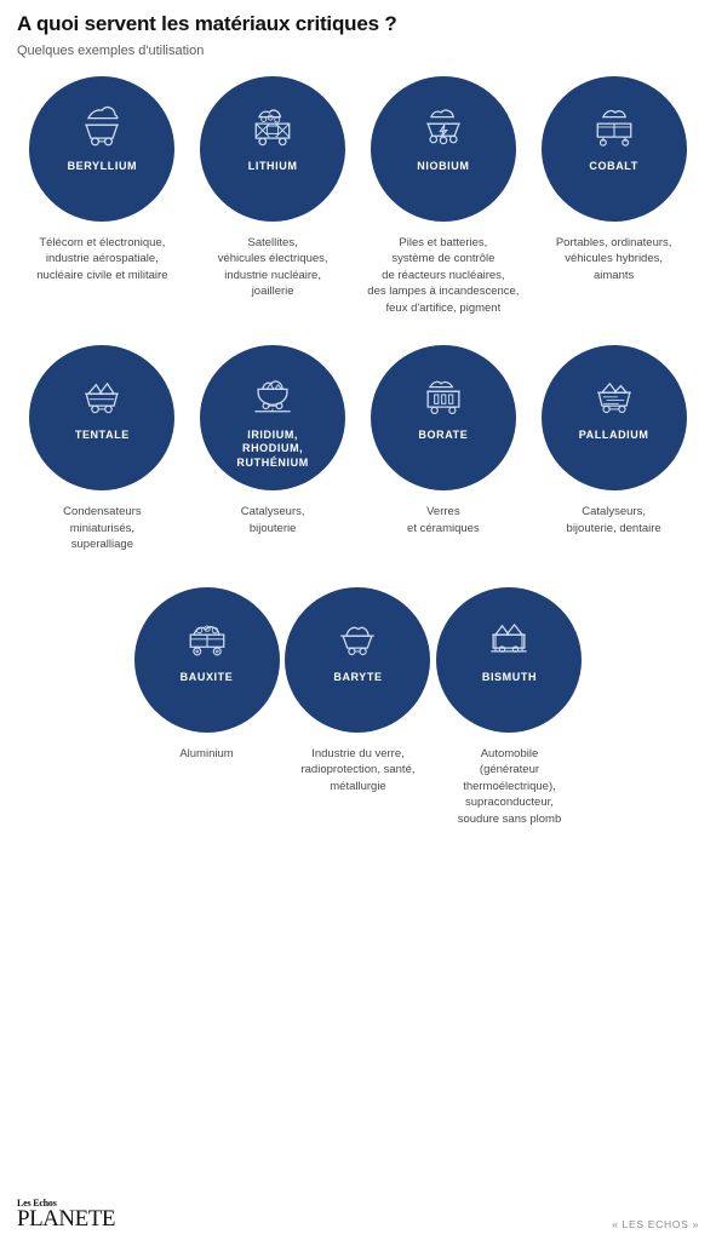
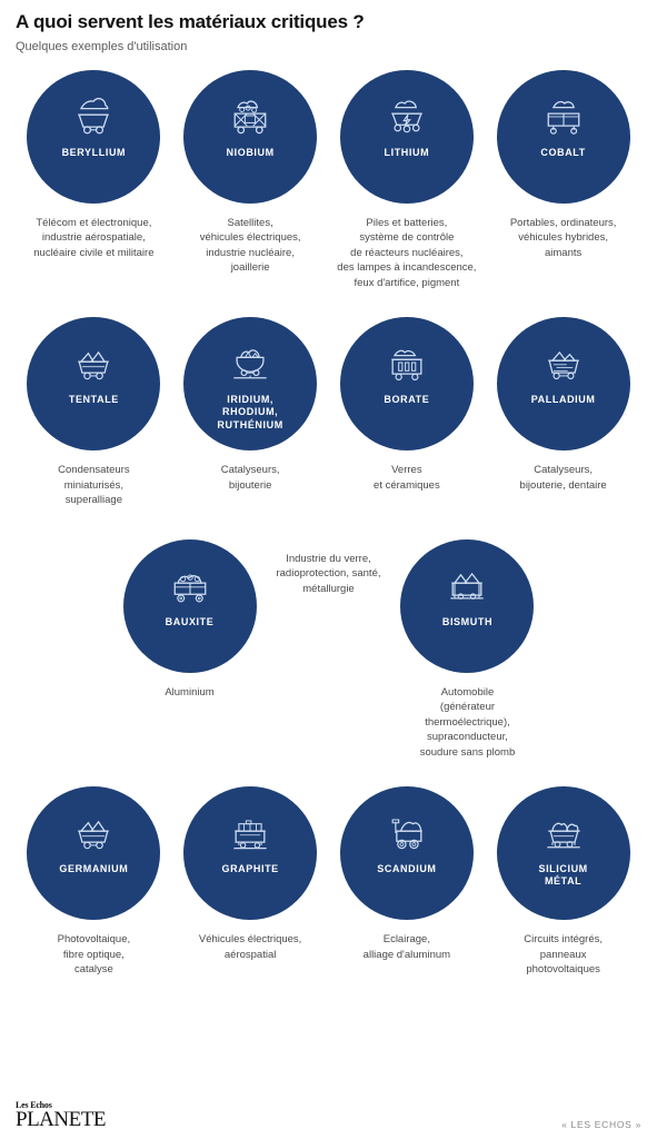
  A quoi servent les matériaux critiques ?
  Quelques exemples d'utilisation
  BERYLLIUM
  Télécom et électronique,
  industrie aérospatiale,
  nucléaire civile et militaire
- LITHIUM
+ NIOBIUM
  Satellites,
  véhicules électriques,
  industrie nucléaire,
  joaillerie
- NIOBIUM
+ LITHIUM
  Piles et batteries,
  système de contrôle
  de réacteurs nucléaires,
  des lampes à incandescence,
  feux d'artifice, pigment
  COBALT
  Portables, ordinateurs,
  véhicules hybrides,
  aimants
  TENTALE
  Condensateurs
  miniaturisés,
  superalliage
  IRIDIUM,
  RHODIUM,
  RUTHÉNIUM
  Catalyseurs,
  bijouterie
  BORATE
  Verres
  et céramiques
  PALLADIUM
  Catalyseurs,
  bijouterie, dentaire
  BAUXITE
  Aluminium
- BARYTE
  Industrie du verre,
  radioprotection, santé,
  métallurgie
  BISMUTH
  Automobile
  (générateur
  thermoélectrique),
  supraconducteur,
  soudure sans plomb
+ GERMANIUM
+ Photovoltaique,
+ fibre optique,
+ catalyse
+ GRAPHITE
+ Véhicules électriques,
+ aérospatial
+ SCANDIUM
+ Eclairage,
+ alliage d'aluminum
+ SILICIUM
+ MÉTAL
+ Circuits intégrés,
+ panneaux
+ photovoltaiques
  Les Echos
  PLANETE
  « LES ECHOS »
